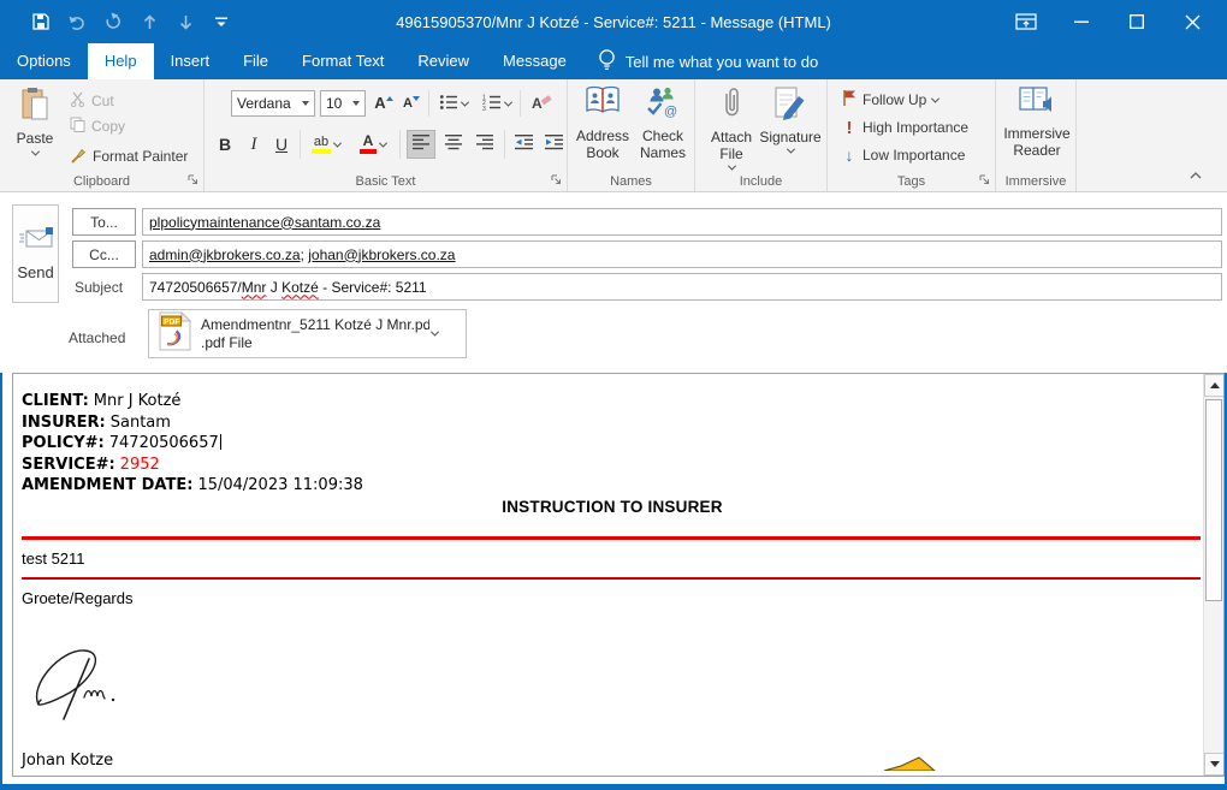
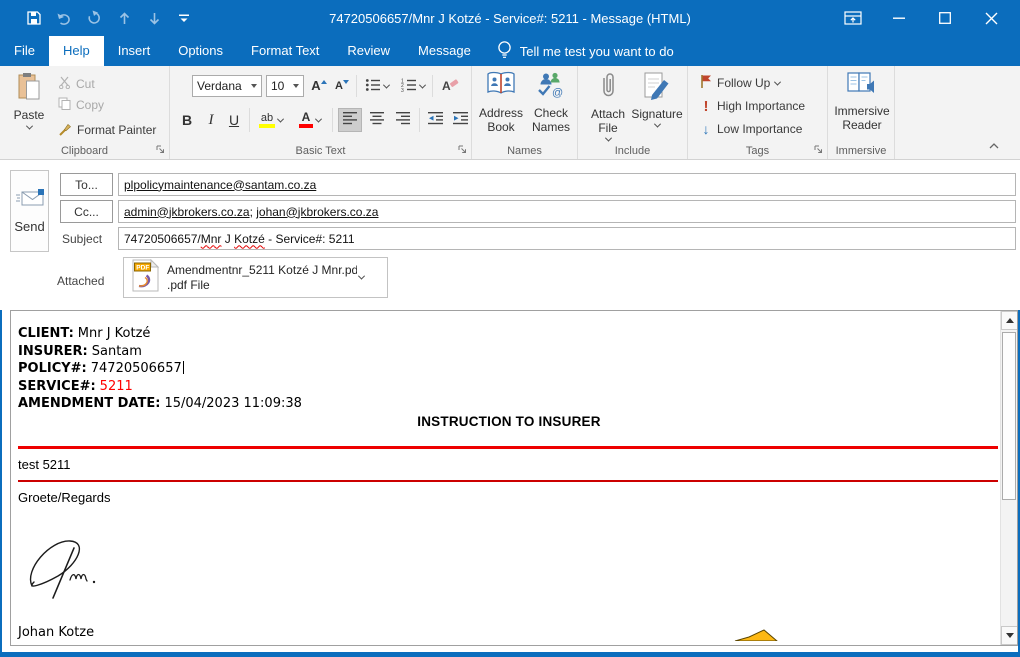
- 49615905370/Mnr J Kotzé - Service#: 5211 - Message (HTML)
+ 74720506657/Mnr J Kotzé - Service#: 5211 - Message (HTML)
- Options
+ File
  Help
  Insert
- File
+ Options
  Format Text
  Review
  Message
- Tell me what you want to do
+ Tell me test you want to do
  Paste
  Cut
  Copy
  Format Painter
  Clipboard
  Verdana
  10
  A
  A
  A
  B
  I
  U
  ab
  A
  Basic Text
  Address Book
  @
  Check Names
  Names
  Attach File
  Signature
  Include
  Follow Up
  !
  High Importance
  ↓
  Low Importance
  Tags
  Immersive Reader
  Immersive
  Send
  To...
  plpolicymaintenance@santam.co.za
  Cc...
  admin@jkbrokers.co.za
  ;
  johan@jkbrokers.co.za
  Subject
  74720506657/
  Mnr
  J
  Kotzé
  - Service#: 5211
  Attached
  Amendmentnr_5211 Kotzé J Mnr.pd
  .pdf File
  CLIENT: Mnr J Kotzé
  INSURER: Santam
  POLICY#: 74720506657
- SERVICE#: 2952
+ SERVICE#: 5211
  AMENDMENT DATE: 15/04/2023 11:09:38
  INSTRUCTION TO INSURER
  test 5211
  Groete/Regards
  Johan Kotze
